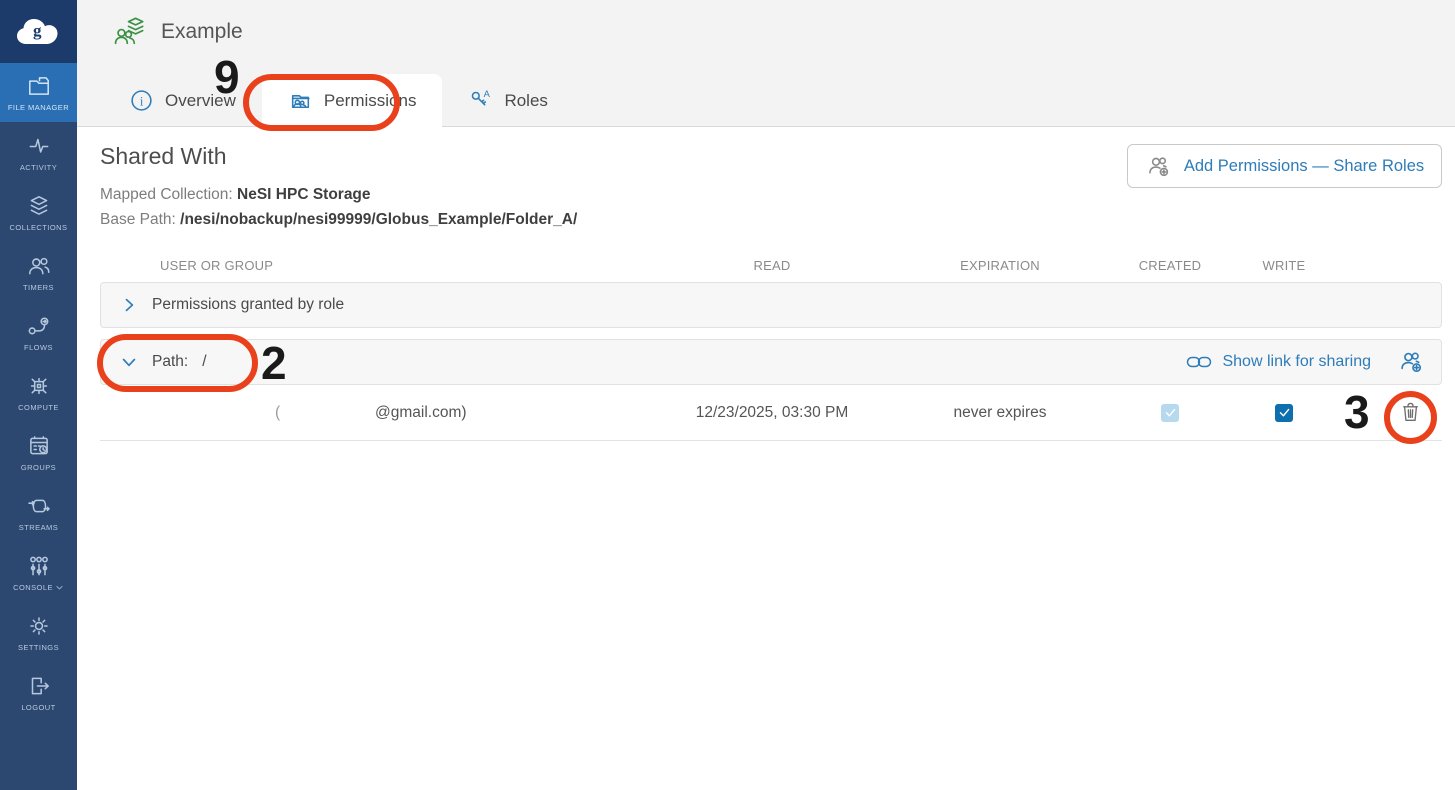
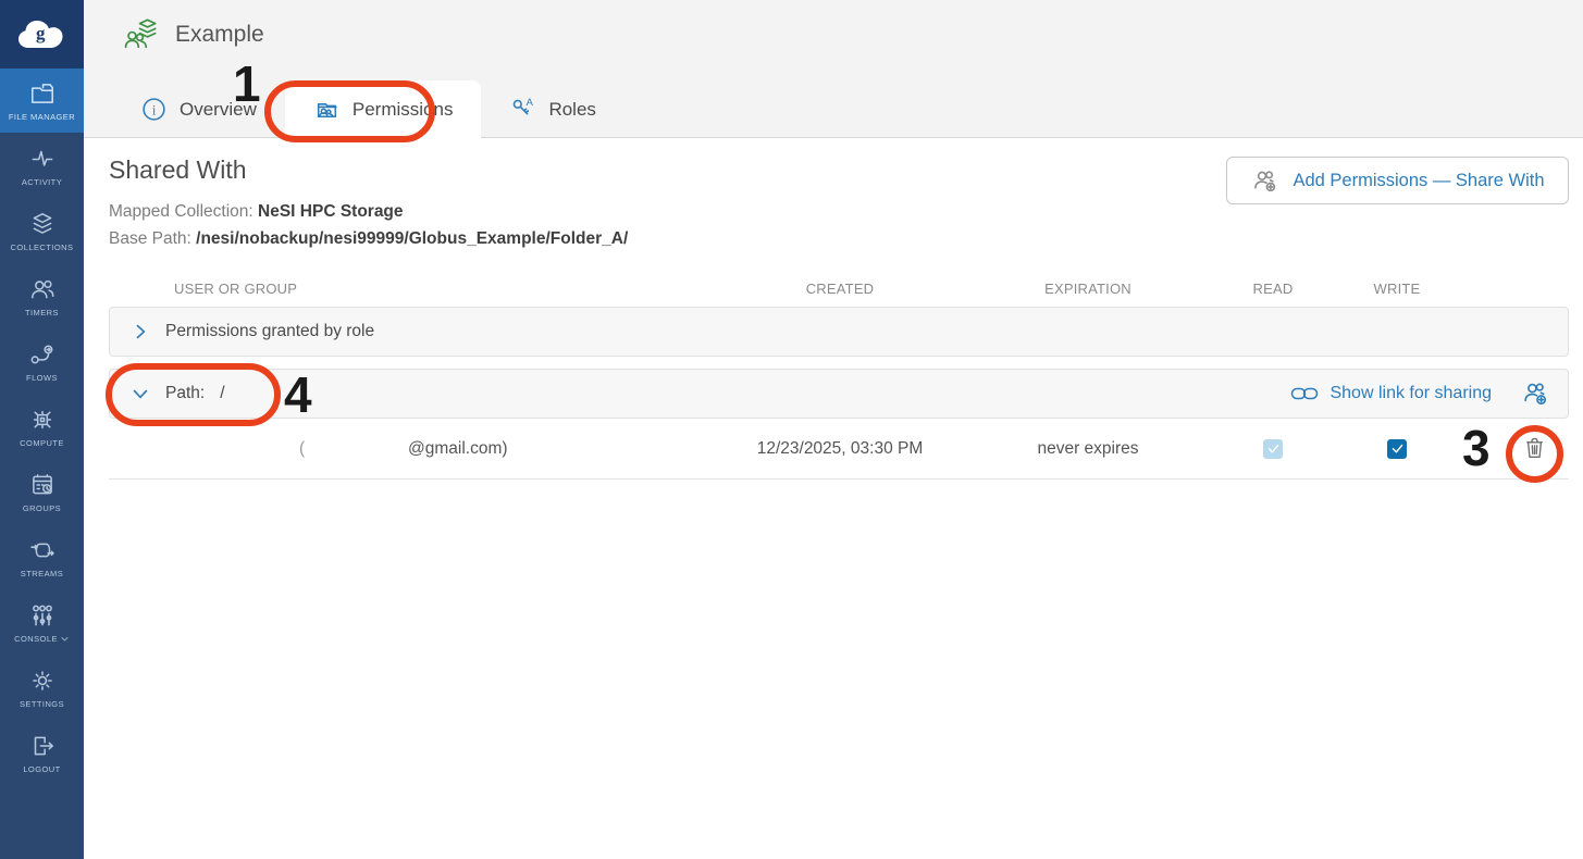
  g
  FILE MANAGER
  ACTIVITY
  COLLECTIONS
  TIMERS
  FLOWS
  COMPUTE
  GROUPS
  STREAMS
  CONSOLE
  SETTINGS
  LOGOUT
  Example
  i
  Overview
  Permissions
  A
  Roles
  Shared With
- Add Permissions — Share Roles
+ Add Permissions — Share With
  Mapped Collection: NeSI HPC Storage
  Base Path: /nesi/nobackup/nesi99999/Globus_Example/Folder_A/
  USER OR GROUP
- READ
+ CREATED
  EXPIRATION
- CREATED
+ READ
  WRITE
  Permissions granted by role
  Path:
  /
  Show link for sharing
  (
  @gmail.com)
  12/23/2025, 03:30 PM
  never expires
- 9
+ 1
- 2
+ 4
  3
